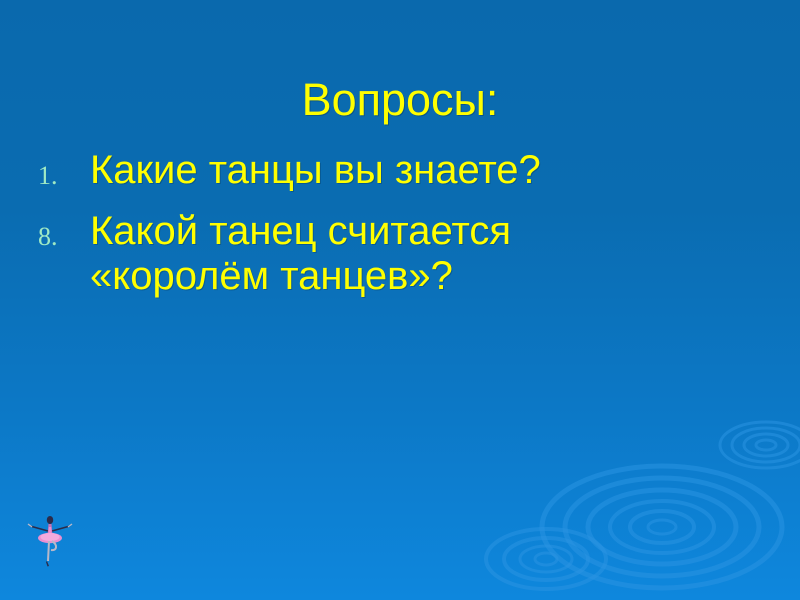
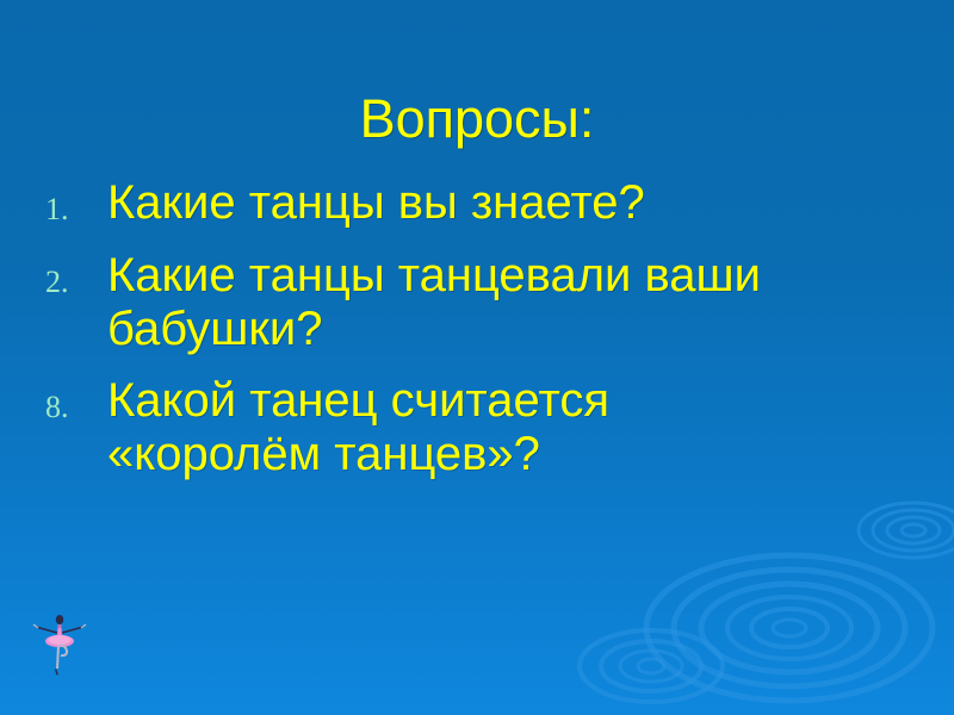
  Вопросы:
  1.
  Какие танцы вы знаете?
+ 2.
+ Какие танцы танцевали ваши бабушки?
  8.
  Какой танец считается «королём танцев»?
